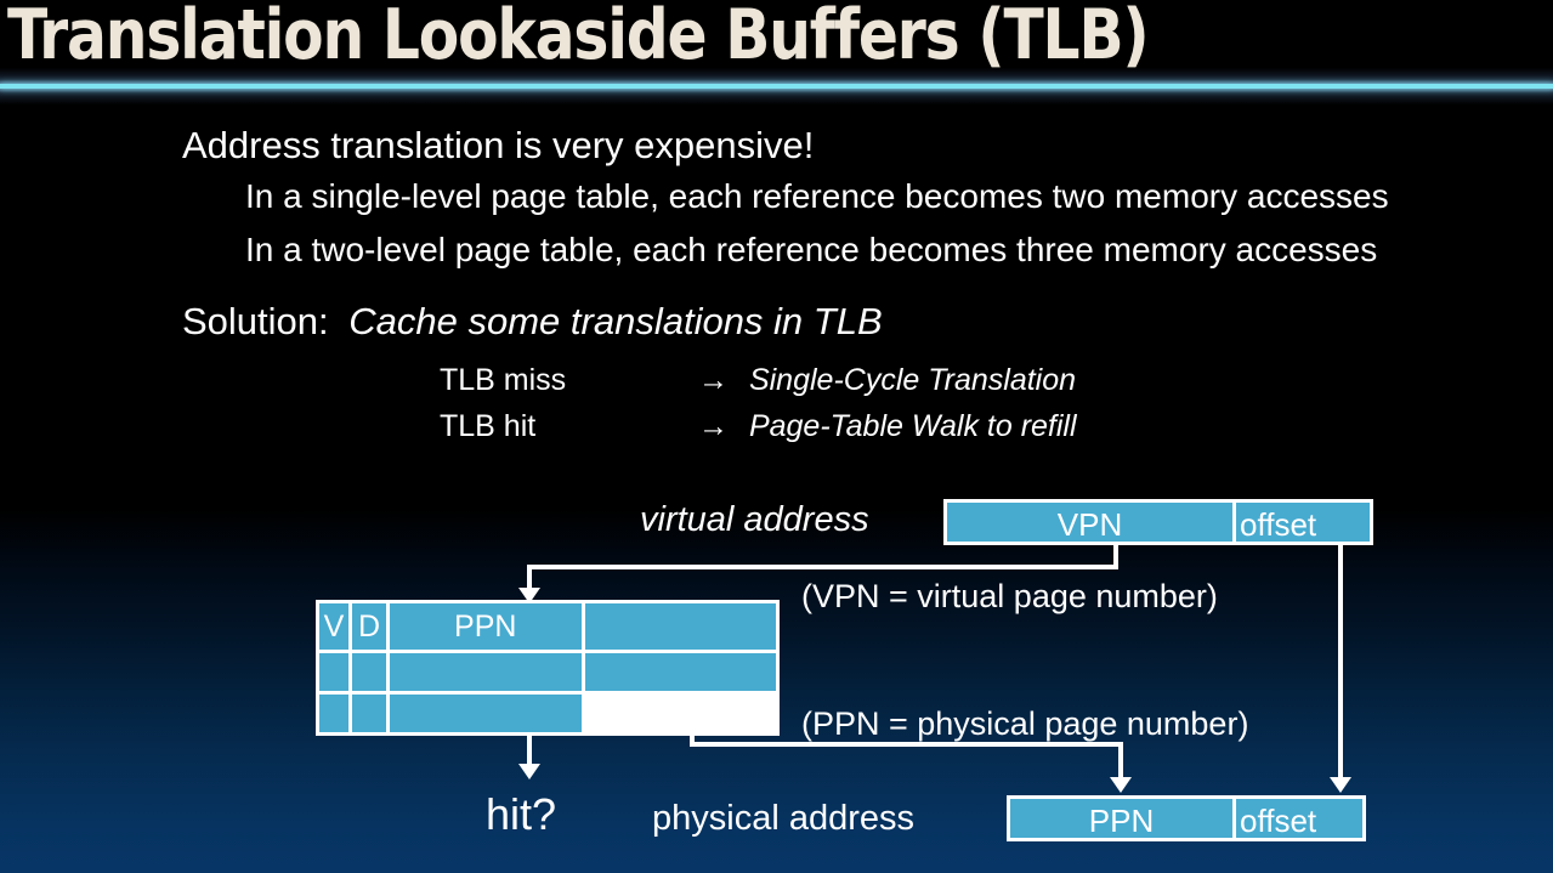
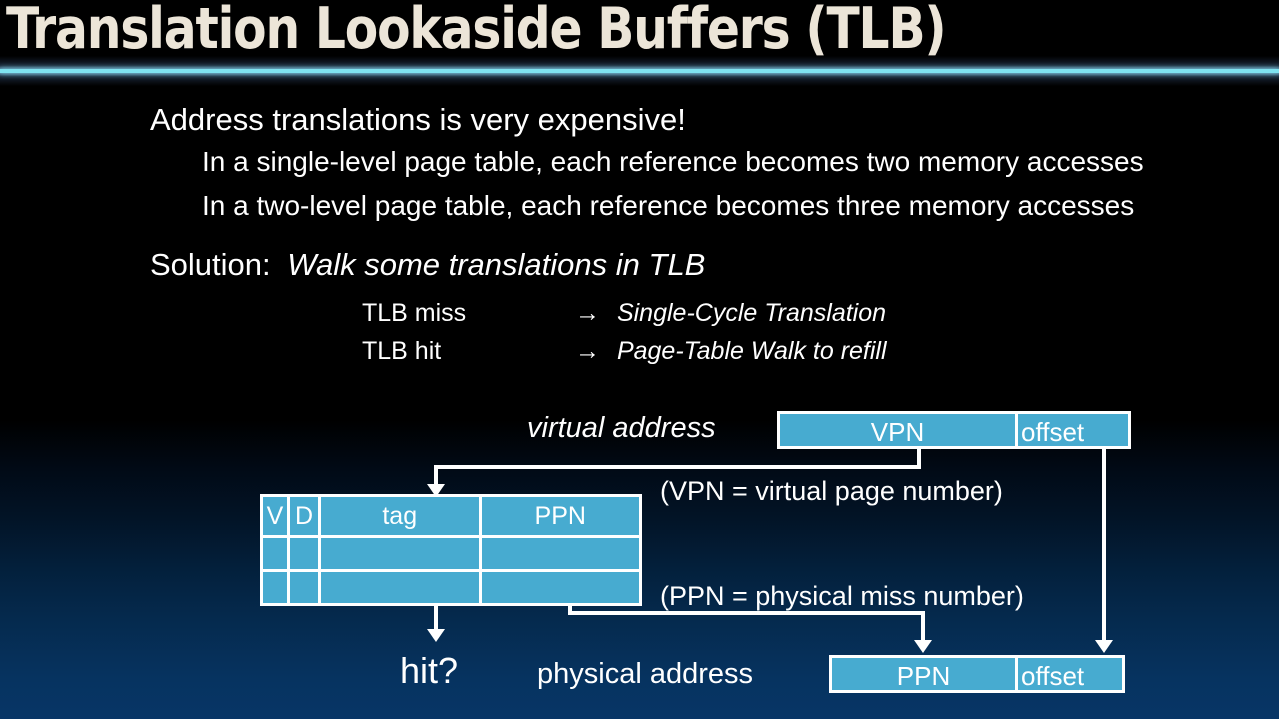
  Translation Lookaside Buffers (TLB)
- Address translation is very expensive!
+ Address translations is very expensive!
  In a single-level page table, each reference becomes two memory accesses
  In a two-level page table, each reference becomes three memory accesses
- Solution: Cache some translations in TLB
+ Solution: Walk some translations in TLB
  TLB miss
  → Single-Cycle Translation
  TLB hit
  → Page-Table Walk to refill
  virtual address
  VPN
  offset
  V
  D
+ tag
  PPN
  (VPN = virtual page number)
- (PPN = physical page number)
+ (PPN = physical miss number)
  hit?
  physical address
  PPN
  offset
